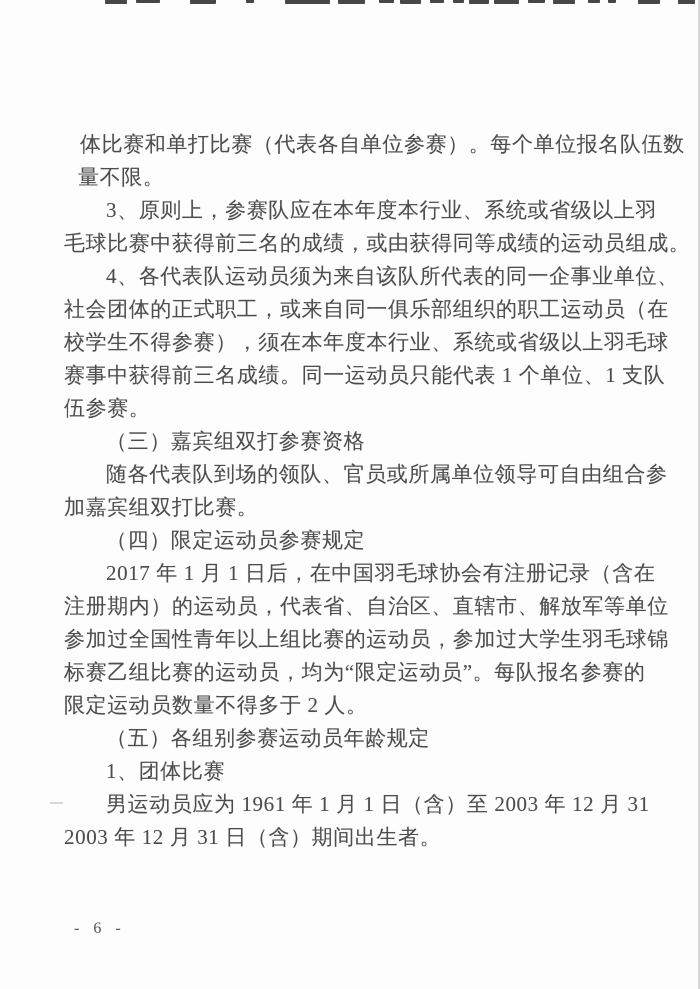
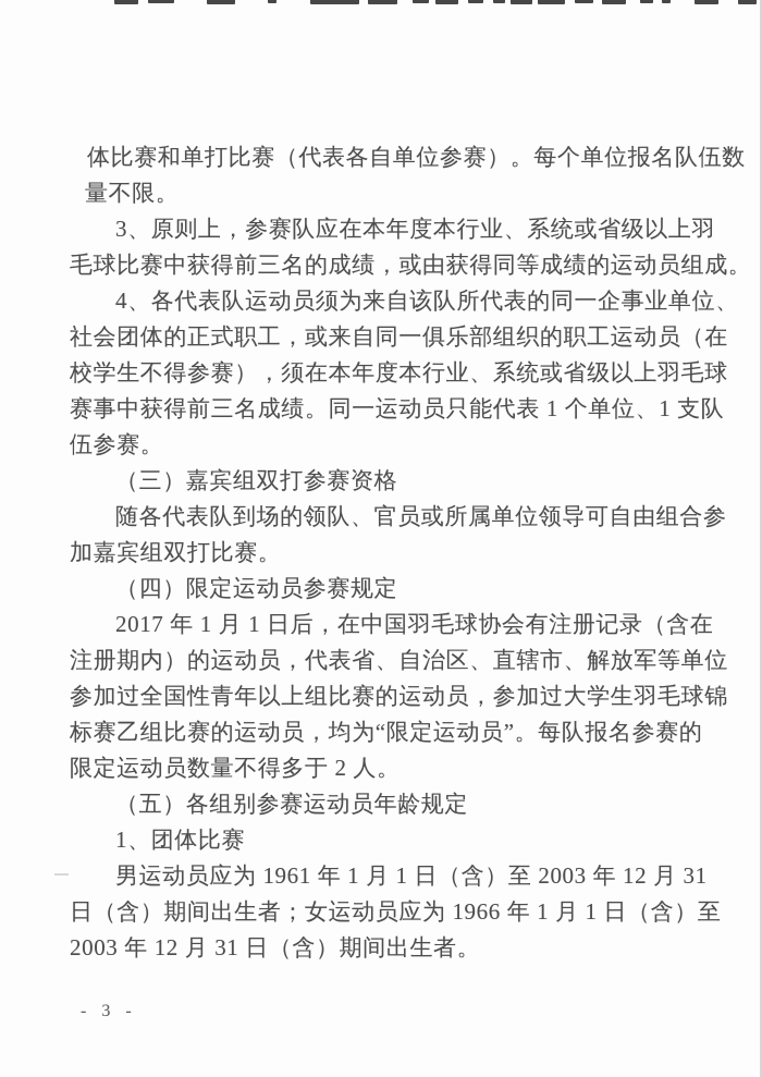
  体比赛和单打比赛（代表各自单位参赛）。每个单位报名队伍数
  量不限。
  3、原则上，参赛队应在本年度本行业、系统或省级以上羽
  毛球比赛中获得前三名的成绩，或由获得同等成绩的运动员组成。
  4、各代表队运动员须为来自该队所代表的同一企事业单位、
  社会团体的正式职工，或来自同一俱乐部组织的职工运动员（在
  校学生不得参赛），须在本年度本行业、系统或省级以上羽毛球
  赛事中获得前三名成绩。同一运动员只能代表 1 个单位、1 支队
  伍参赛。
  （三）嘉宾组双打参赛资格
  随各代表队到场的领队、官员或所属单位领导可自由组合参
  加嘉宾组双打比赛。
  （四）限定运动员参赛规定
  2017 年 1 月 1 日后，在中国羽毛球协会有注册记录（含在
  注册期内）的运动员，代表省、自治区、直辖市、解放军等单位
  参加过全国性青年以上组比赛的运动员，参加过大学生羽毛球锦
  标赛乙组比赛的运动员，均为“限定运动员”。每队报名参赛的
  限定运动员数量不得多于 2 人。
  （五）各组别参赛运动员年龄规定
  1、团体比赛
  男运动员应为 1961 年 1 月 1 日（含）至 2003 年 12 月 31
+ 日（含）期间出生者；女运动员应为 1966 年 1 月 1 日（含）至
  2003 年 12 月 31 日（含）期间出生者。
- - 6 -
+ - 3 -
